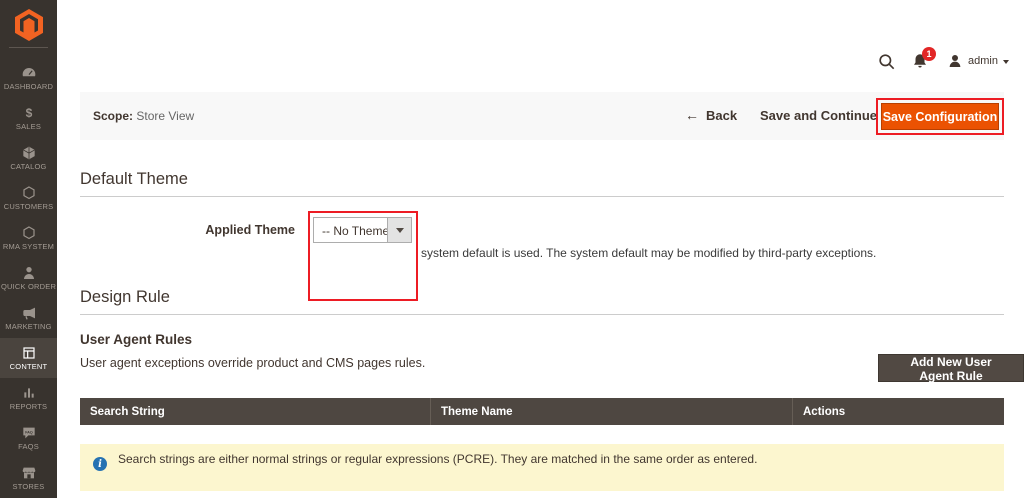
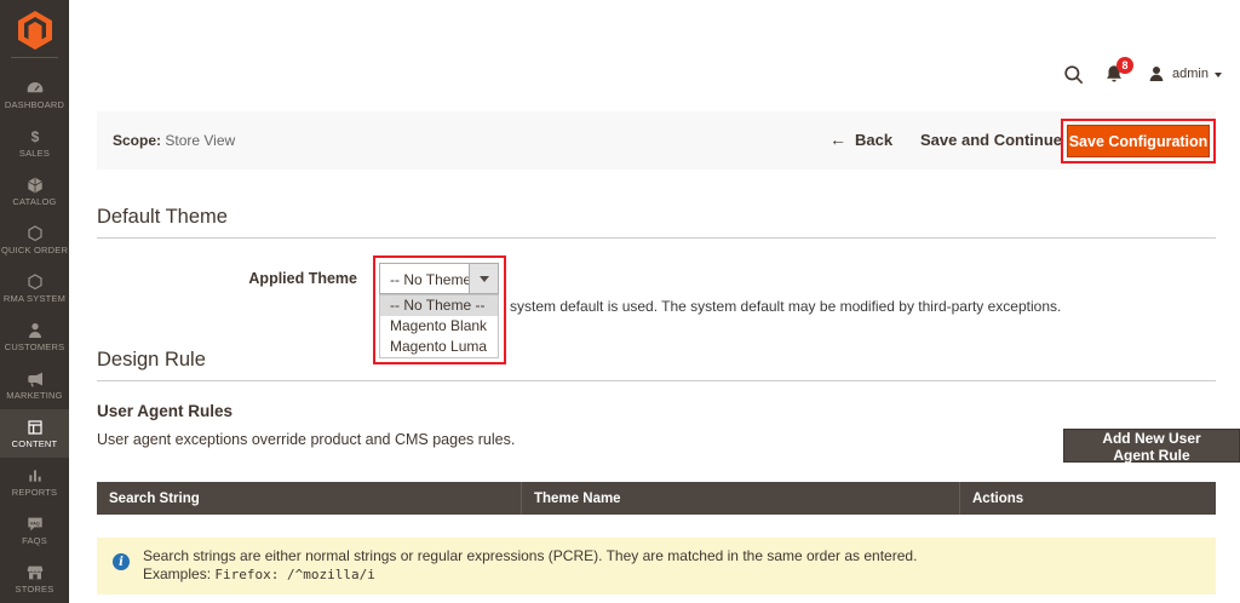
  DASHBOARD
  $
  SALES
  CATALOG
- CUSTOMERS
+ QUICK ORDER
  RMA SYSTEM
- QUICK ORDER
+ CUSTOMERS
  MARKETING
  CONTENT
  REPORTS
  FAQS
  STORES
- 1
+ 8
  admin
  Scope: Store View
  ←
  Back
  Save and Continue
  Save Configuration
  Default Theme
  Applied Theme
  system default is used. The system default may be modified by third-party exceptions.
  -- No Theme
+ -- No Theme --
+ Magento Blank
+ Magento Luma
  Design Rule
  User Agent Rules
  User agent exceptions override product and CMS pages rules.
  Add New User Agent Rule
  Search String
  Theme Name
  Actions
  i
  Search strings are either normal strings or regular expressions (PCRE). They are matched in the same order as entered.
+ Examples: Firefox: /^mozilla/i
